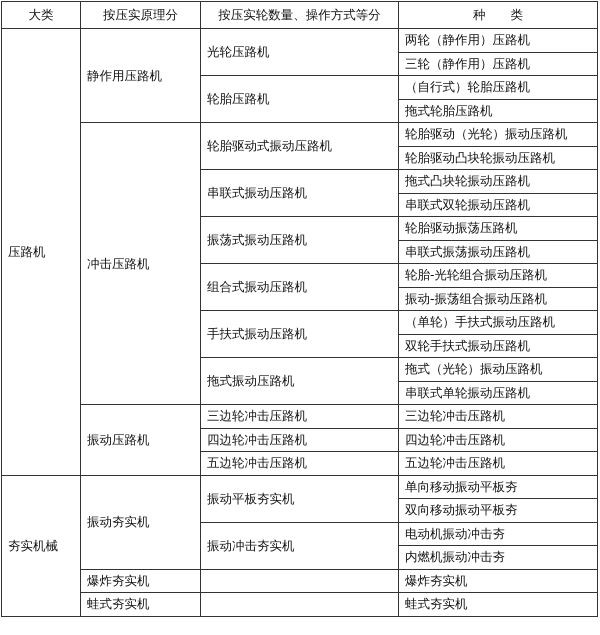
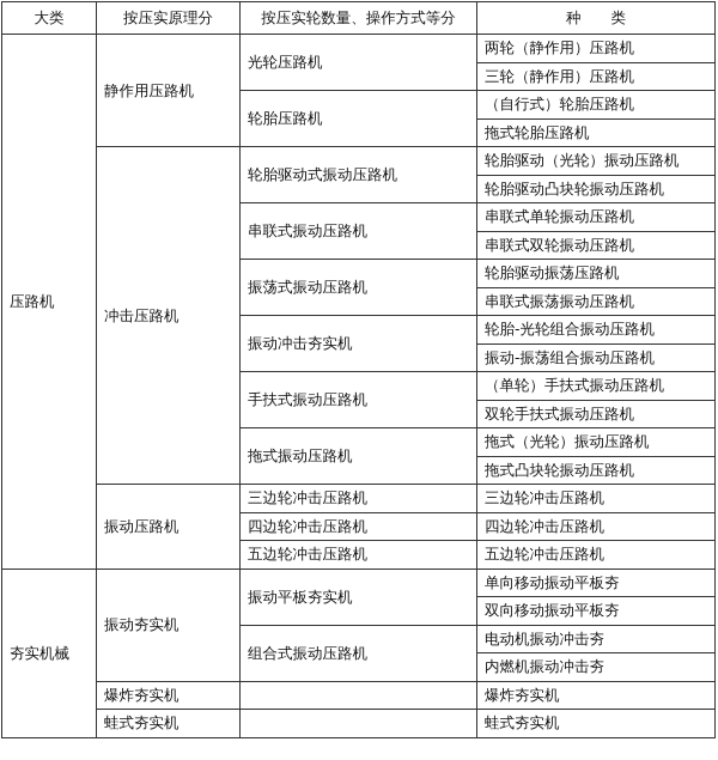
  大类	按压实原理分	按压实轮数量、操作方式等分	种 类
  压路机	静作用压路机	光轮压路机	两轮（静作用）压路机
  三轮（静作用）压路机
  轮胎压路机	（自行式）轮胎压路机
  拖式轮胎压路机
  冲击压路机	轮胎驱动式振动压路机	轮胎驱动（光轮）振动压路机
  轮胎驱动凸块轮振动压路机
- 串联式振动压路机	拖式凸块轮振动压路机
+ 串联式振动压路机	串联式单轮振动压路机
  串联式双轮振动压路机
  振荡式振动压路机	轮胎驱动振荡压路机
  串联式振荡振动压路机
- 组合式振动压路机	轮胎-光轮组合振动压路机
+ 振动冲击夯实机	轮胎-光轮组合振动压路机
  振动-振荡组合振动压路机
  手扶式振动压路机	（单轮）手扶式振动压路机
  双轮手扶式振动压路机
  拖式振动压路机	拖式（光轮）振动压路机
- 串联式单轮振动压路机
+ 拖式凸块轮振动压路机
  振动压路机	三边轮冲击压路机	三边轮冲击压路机
  四边轮冲击压路机	四边轮冲击压路机
  五边轮冲击压路机	五边轮冲击压路机
  夯实机械	振动夯实机	振动平板夯实机	单向移动振动平板夯
  双向移动振动平板夯
- 振动冲击夯实机	电动机振动冲击夯
+ 组合式振动压路机	电动机振动冲击夯
  内燃机振动冲击夯
  爆炸夯实机		爆炸夯实机
  蛙式夯实机		蛙式夯实机
